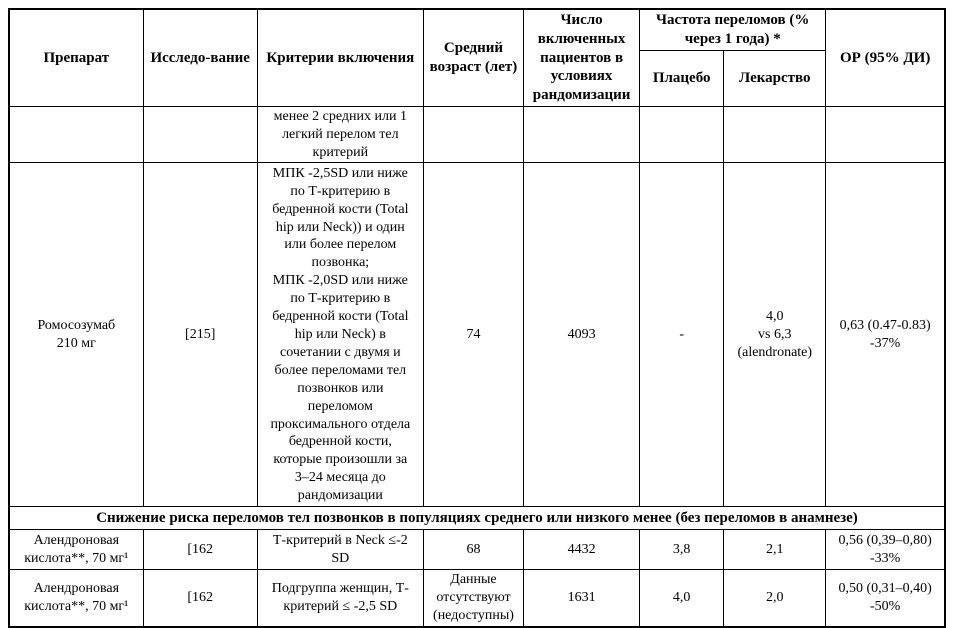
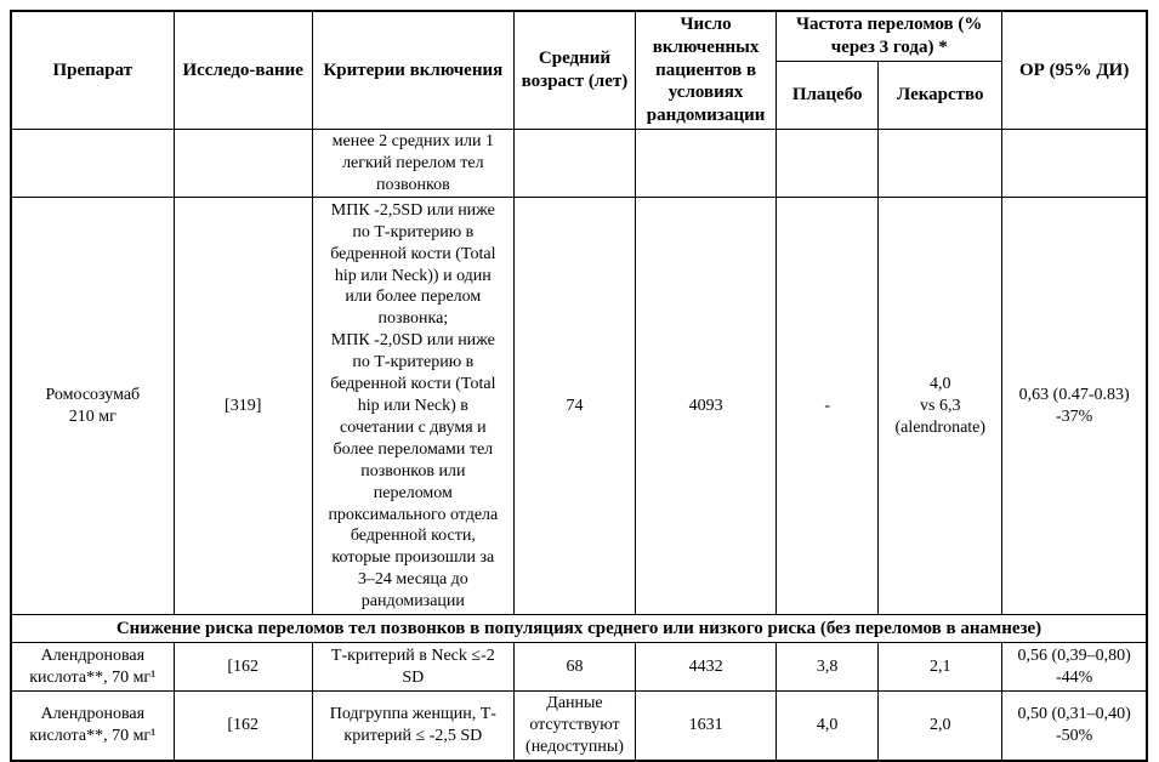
- Препарат	Исследо-вание	Критерии включения	Средний возраст (лет)	Число включенных пациентов в условиях рандомизации	Частота переломов (% через 1 года) *	ОР (95% ДИ)
+ Препарат	Исследо-вание	Критерии включения	Средний возраст (лет)	Число включенных пациентов в условиях рандомизации	Частота переломов (% через 3 года) *	ОР (95% ДИ)
  Плацебо	Лекарство
- 		менее 2 средних или 1 легкий перелом тел критерий
+ 		менее 2 средних или 1 легкий перелом тел позвонков
- Ромосозумаб 210 мг	[215]	МПК -2,5SD или ниже по Т-критерию в бедренной кости (Total hip или Neck)) и один или более перелом позвонка; МПК -2,0SD или ниже по Т-критерию в бедренной кости (Total hip или Neck) в сочетании с двумя и более переломами тел позвонков или переломом проксимального отдела бедренной кости, которые произошли за 3–24 месяца до рандомизации	74	4093	-	4,0 vs 6,3 (alendronate)	0,63 (0.47-0.83) -37%
+ Ромосозумаб 210 мг	[319]	МПК -2,5SD или ниже по Т-критерию в бедренной кости (Total hip или Neck)) и один или более перелом позвонка; МПК -2,0SD или ниже по Т-критерию в бедренной кости (Total hip или Neck) в сочетании с двумя и более переломами тел позвонков или переломом проксимального отдела бедренной кости, которые произошли за 3–24 месяца до рандомизации	74	4093	-	4,0 vs 6,3 (alendronate)	0,63 (0.47-0.83) -37%
- Снижение риска переломов тел позвонков в популяциях среднего или низкого менее (без переломов в анамнезе)
+ Снижение риска переломов тел позвонков в популяциях среднего или низкого риска (без переломов в анамнезе)
- Алендроновая кислота**, 70 мг¹	[162	Т-критерий в Neck ≤-2 SD	68	4432	3,8	2,1	0,56 (0,39–0,80) -33%
+ Алендроновая кислота**, 70 мг¹	[162	Т-критерий в Neck ≤-2 SD	68	4432	3,8	2,1	0,56 (0,39–0,80) -44%
  Алендроновая кислота**, 70 мг¹	[162	Подгруппа женщин, Т- критерий ≤ -2,5 SD	Данные отсутствуют (недоступны)	1631	4,0	2,0	0,50 (0,31–0,40) -50%
